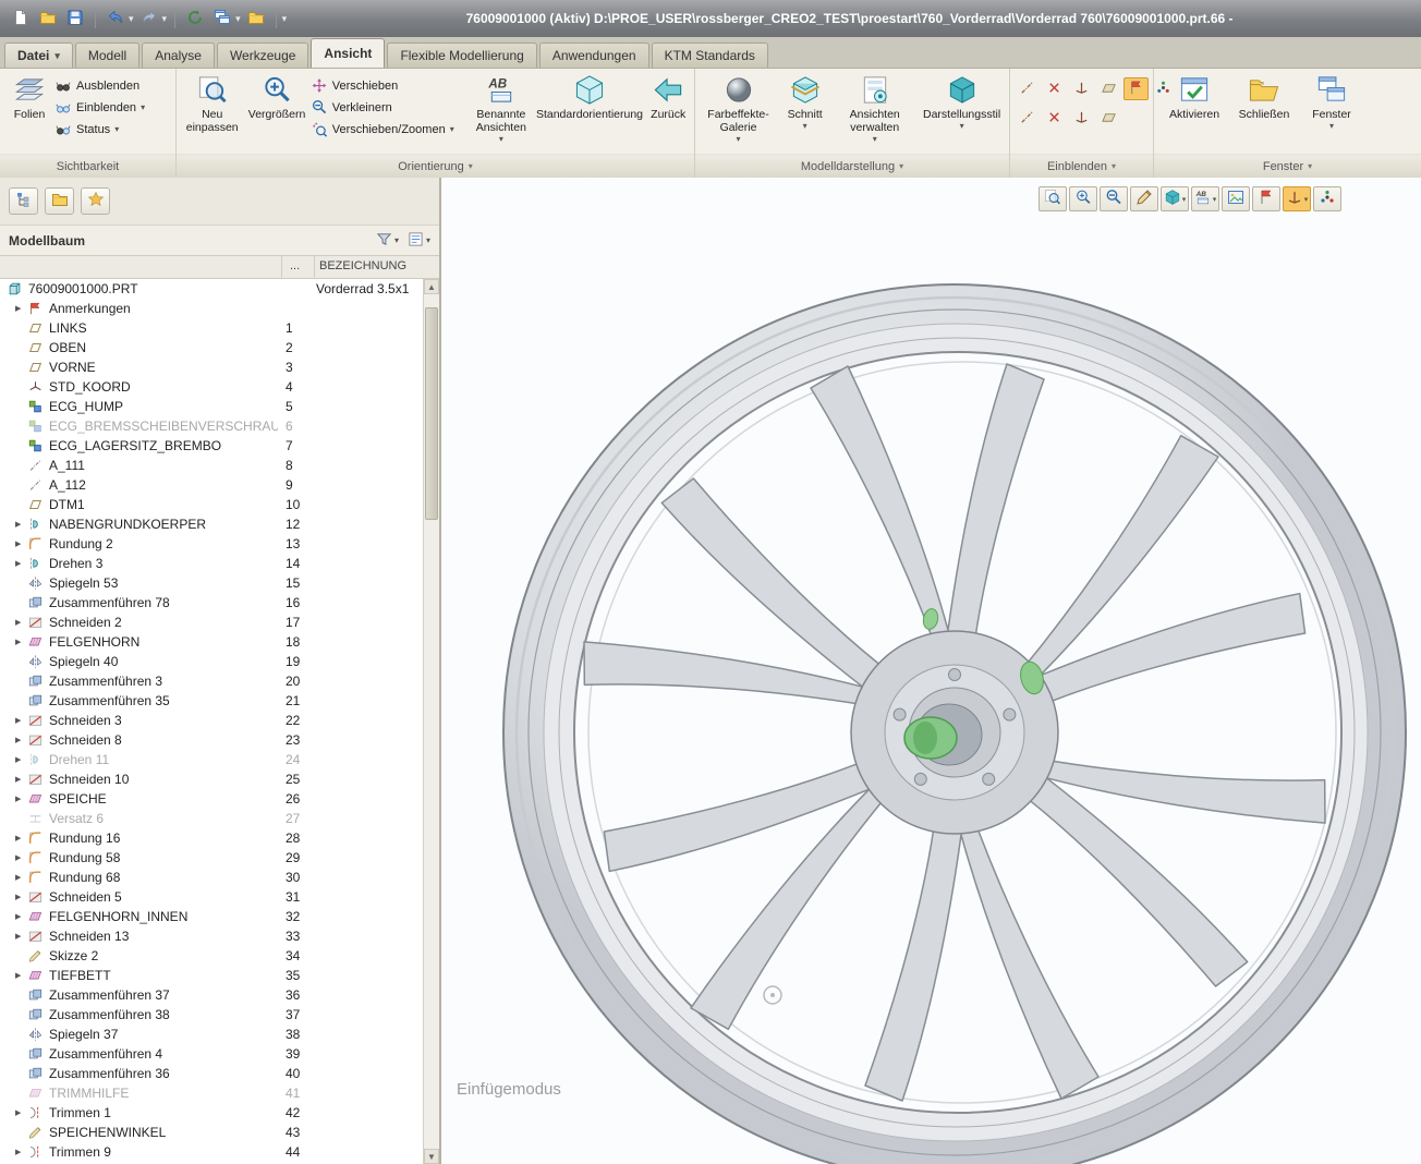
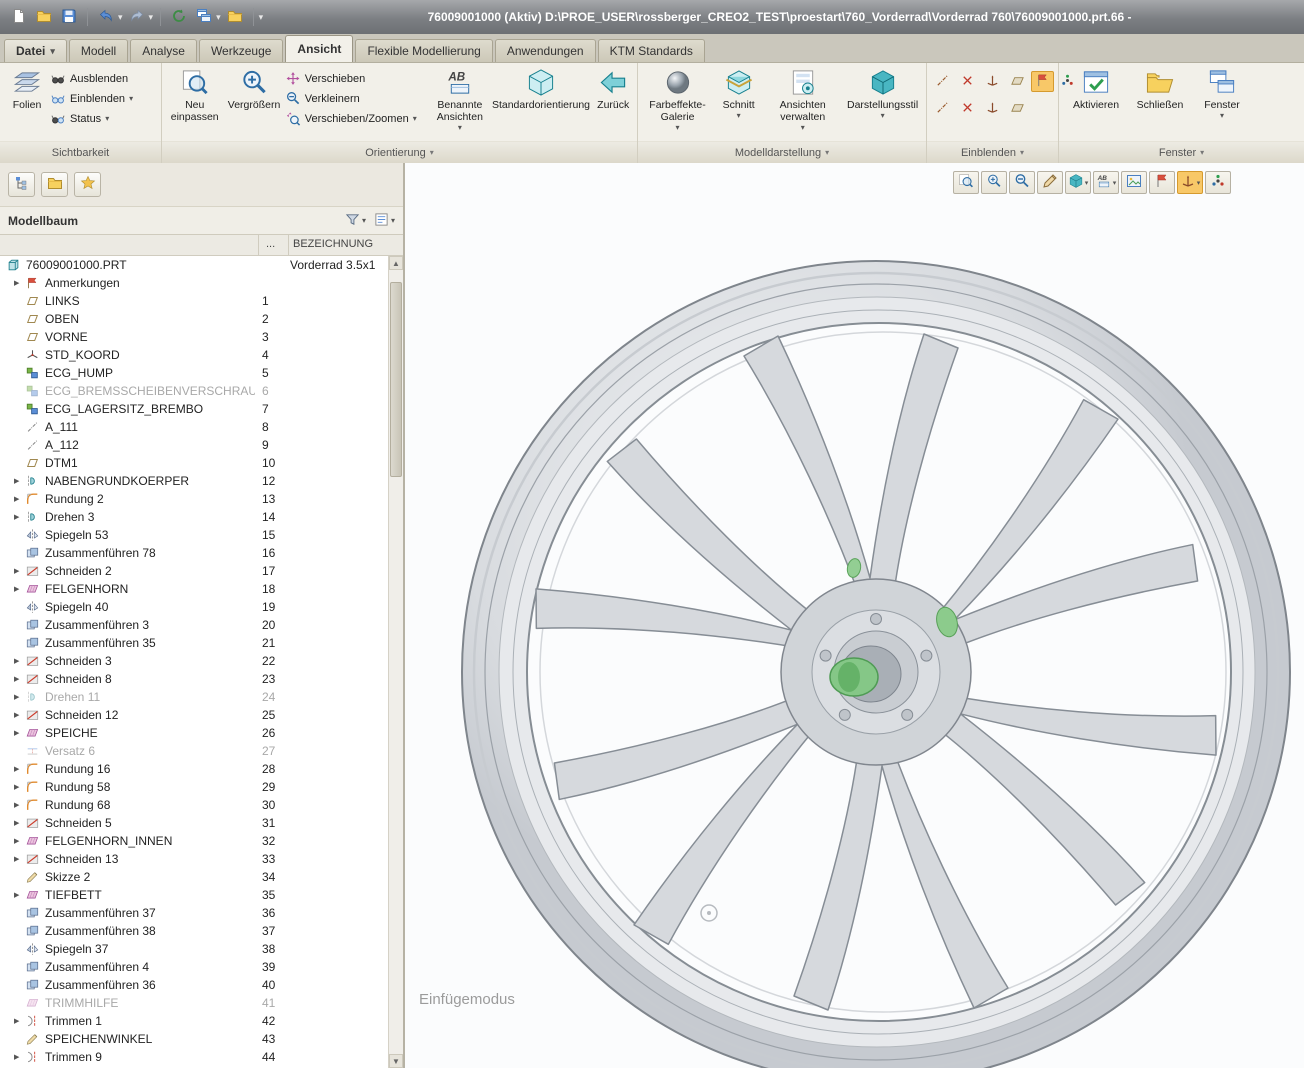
  ▾
  ▾
  ▾
  ▾
  76009001000 (Aktiv) D:\PROE_USER\rossberger_CREO2_TEST\proestart\760_Vorderrad\Vorderrad 760\76009001000.prt.66 -
  Datei
  ▾
  Modell
  Analyse
  Werkzeuge
  Ansicht
  Flexible Modellierung
  Anwendungen
  KTM Standards
  Folien
  Ausblenden
  Einblenden
  ▾
  Status
  ▾
  Sichtbarkeit
  Neu einpassen
  Vergrößern
  Verschieben
  Verkleinern
  Verschieben/Zoomen
  ▾
  AB
  Benannte Ansichten
  ▾
  Standardorientierung
  Zurück
  Orientierung
  ▾
  Farbeffekte-Galerie
  ▾
  Schnitt
  ▾
  Ansichten verwalten
  ▾
  Darstellungsstil
  ▾
  Modelldarstellung
  ▾
  Einblenden
  ▾
  Aktivieren
  Schließen
  Fenster
  ▾
  Fenster
  ▾
  Modellbaum
  ▾
  ▾
  ...
  BEZEICHNUNG
  76009001000.PRT
  Vorderrad 3.5x1
  Anmerkungen
  LINKS
  1
  OBEN
  2
  VORNE
  3
  STD_KOORD
  4
  ECG_HUMP
  5
  ECG_BREMSSCHEIBENVERSCHRAU
  6
  ECG_LAGERSITZ_BREMBO
  7
  A_111
  8
  A_112
  9
  DTM1
  10
  NABENGRUNDKOERPER
  12
  Rundung 2
  13
  Drehen 3
  14
  Spiegeln 53
  15
  Zusammenführen 78
  16
  Schneiden 2
  17
  FELGENHORN
  18
  Spiegeln 40
  19
  Zusammenführen 3
  20
  Zusammenführen 35
  21
  Schneiden 3
  22
  Schneiden 8
  23
  Drehen 11
  24
- Schneiden 10
+ Schneiden 12
  25
  SPEICHE
  26
  Versatz 6
  27
  Rundung 16
  28
  Rundung 58
  29
  Rundung 68
  30
  Schneiden 5
  31
  FELGENHORN_INNEN
  32
  Schneiden 13
  33
  Skizze 2
  34
  TIEFBETT
  35
  Zusammenführen 37
  36
  Zusammenführen 38
  37
  Spiegeln 37
  38
  Zusammenführen 4
  39
  Zusammenführen 36
  40
  TRIMMHILFE
  41
  Trimmen 1
  42
  SPEICHENWINKEL
  43
  Trimmen 9
  44
  ▲
  ▼
  Einfügemodus
